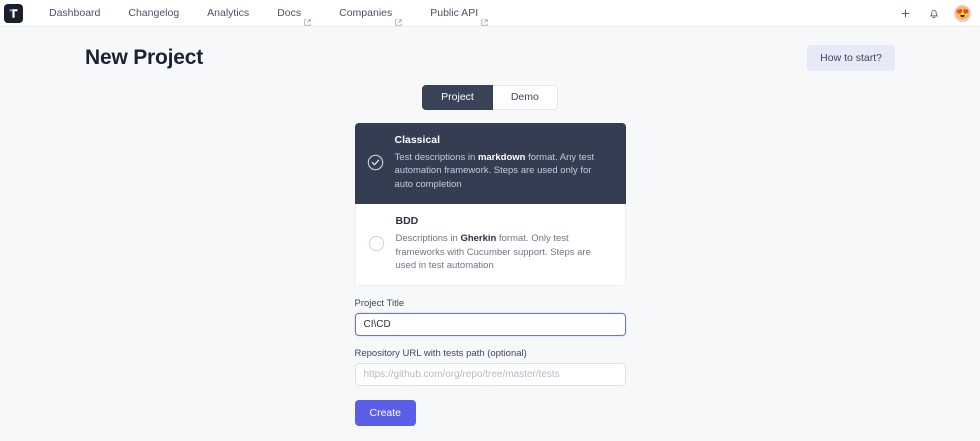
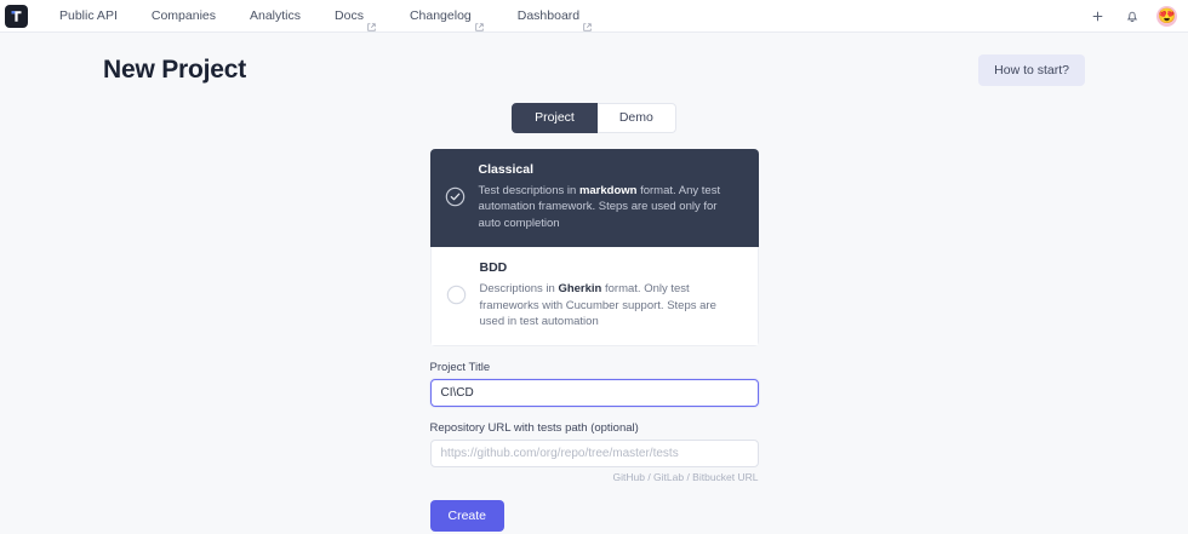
- Dashboard
+ Public API
- Changelog
+ Companies
  Analytics
  Docs
- Companies
+ Changelog
- Public API
+ Dashboard
  😍
  New Project
  How to start?
  Project
  Demo
  Classical
  Test descriptions in markdown format. Any test automation framework. Steps are used only for auto completion
  BDD
  Descriptions in Gherkin format. Only test frameworks with Cucumber support. Steps are used in test automation
  Project Title
  CI\CD
  Repository URL with tests path (optional)
  https://github.com/org/repo/tree/master/tests
+ GitHub / GitLab / Bitbucket URL
  Create
